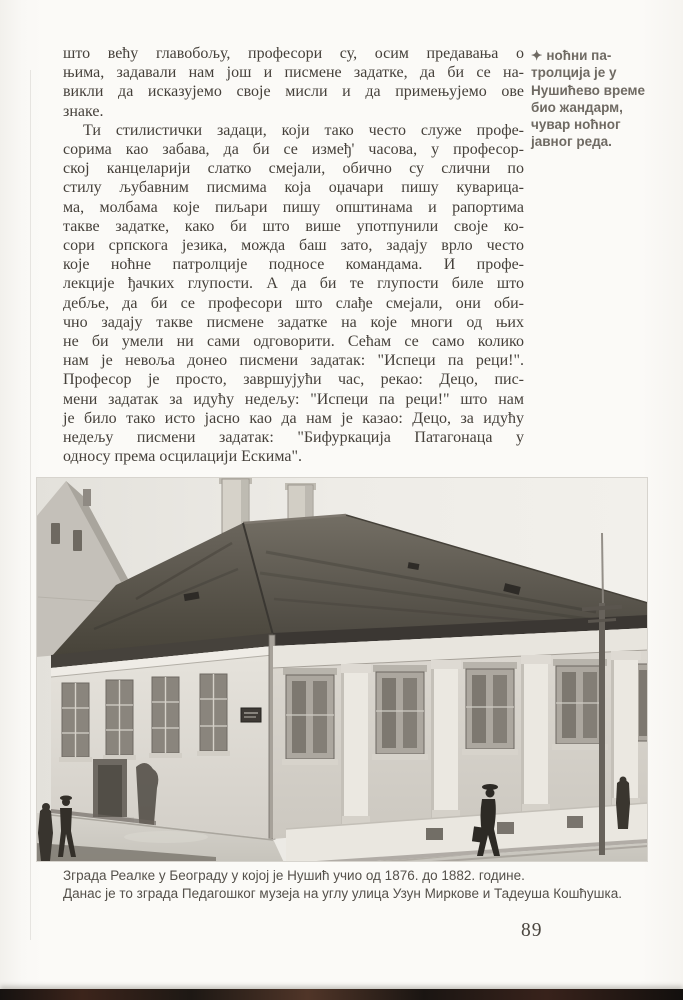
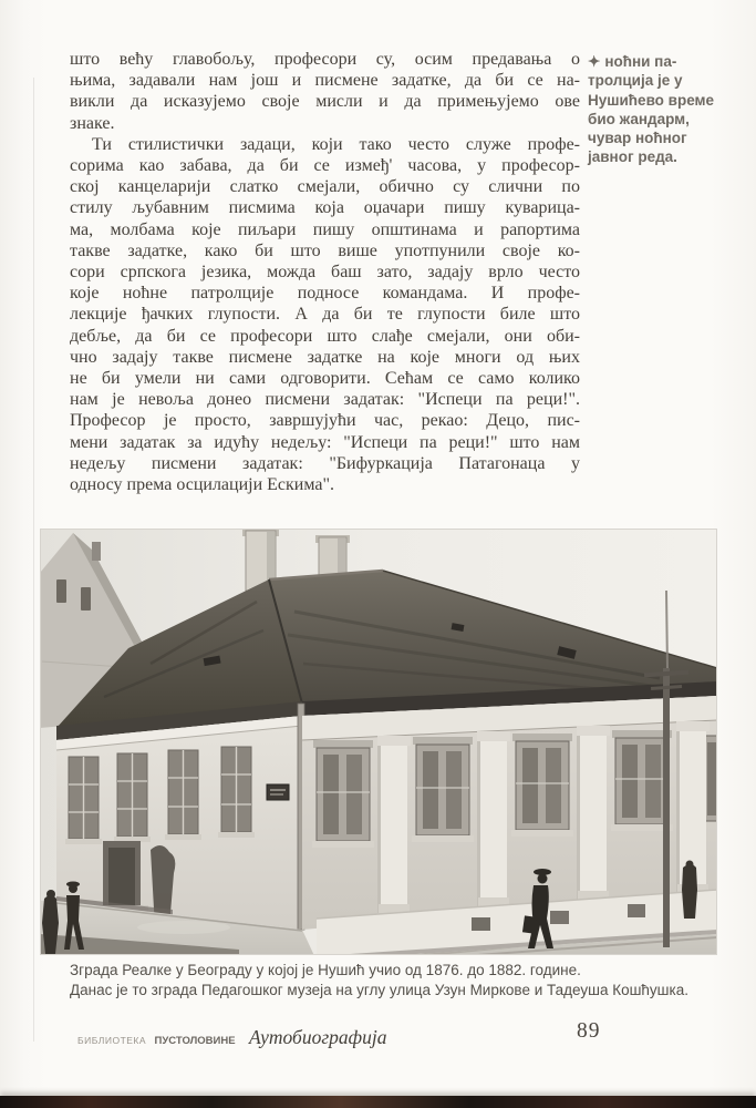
  што већу главобољу, професори су, осим предавања о
  њима, задавали нам још и писмене задатке, да би се на-
  викли да исказујемо своје мисли и да примењујемо ове
  знаке.
  Ти стилистички задаци, који тако често служе профе-
  сорима као забава, да би се измеђ' часова, у професор-
  ској канцеларији слатко смејали, обично су слични по
  стилу љубавним писмима која оџачари пишу куварица-
  ма, молбама које пиљари пишу општинама и рапортима
  такве задатке, како би што више употпунили своје ко-
  сори српскога језика, можда баш зато, задају врло често
  које ноћне патролције подносе командама. И профе-
  лекције ђачких глупости. А да би те глупости биле што
  дебље, да би се професори што слађе смејали, они оби-
  чно задају такве писмене задатке на које многи од њих
  не би умели ни сами одговорити. Сећам се само колико
  нам је невоља донео писмени задатак: "Испеци па реци!".
  Професор је просто, завршујући час, рекао: Децо, пис-
  мени задатак за идућу недељу: "Испеци па реци!" што нам
- је било тако исто јасно као да нам је казао: Децо, за идућу
  недељу писмени задатак: "Бифуркација Патагонаца у
  односу према осцилацији Ескима".
  ✦ ноћни па-
  тролција је у
  Нушићево време
  био жандарм,
  чувар ноћног
  јавног реда.
  Зграда Реалке у Београду у којој је Нушић учио од 1876. до 1882. године.
  Данас је то зграда Педагошког музеја на углу улица Узун Миркове и Тадеуша Кошћушка.
+ БИБЛИОТЕКА ПУСТОЛОВИНЕ Аутобиографија
  89
